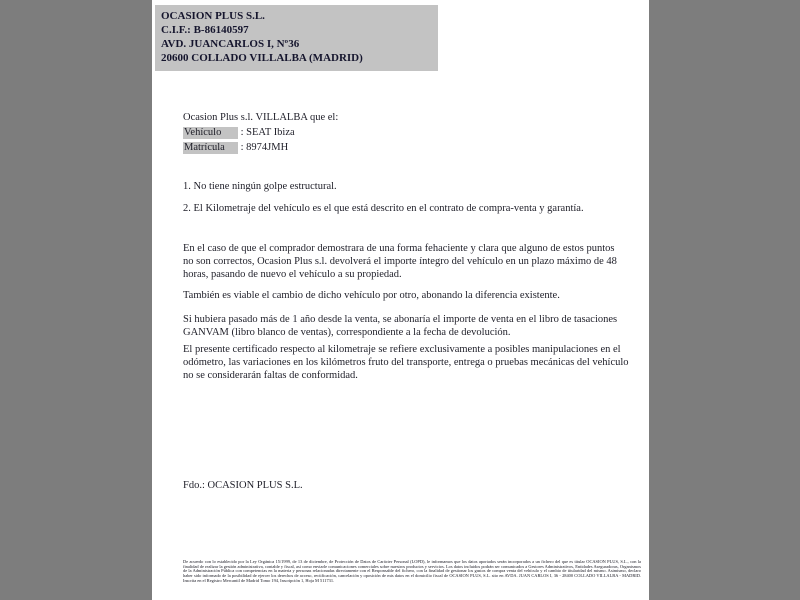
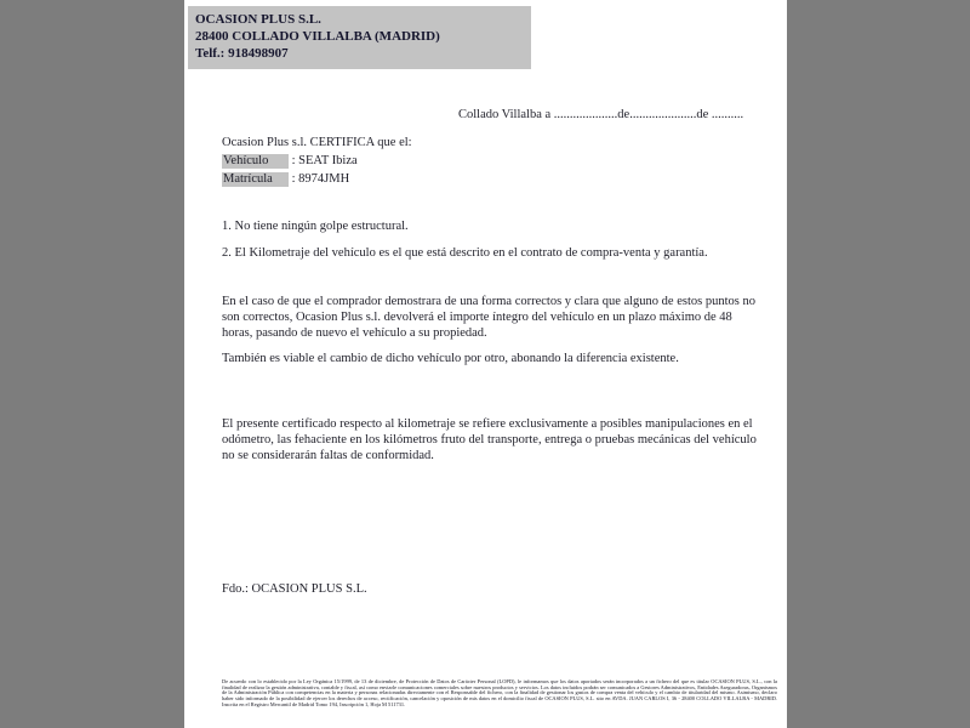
  OCASION PLUS S.L.
- C.I.F.: B-86140597
- AVD. JUANCARLOS I, Nº36
- 20600 COLLADO VILLALBA (MADRID)
+ 28400 COLLADO VILLALBA (MADRID)
+ Telf.: 918498907
+ Collado Villalba a ....................de.....................de ..........
- Ocasion Plus s.l. VILLALBA que el:
+ Ocasion Plus s.l. CERTIFICA que el:
  Vehículo : SEAT Ibiza
  Matrícula : 8974JMH
  1. No tiene ningún golpe estructural.
  2. El Kilometraje del vehículo es el que está descrito en el contrato de compra-venta y garantía.
- En el caso de que el comprador demostrara de una forma fehaciente y clara que alguno de estos puntos no son correctos, Ocasion Plus s.l. devolverá el importe íntegro del vehículo en un plazo máximo de 48 horas, pasando de nuevo el vehículo a su propiedad.
+ En el caso de que el comprador demostrara de una forma correctos y clara que alguno de estos puntos no son correctos, Ocasion Plus s.l. devolverá el importe íntegro del vehículo en un plazo máximo de 48 horas, pasando de nuevo el vehículo a su propiedad.
  También es viable el cambio de dicho vehículo por otro, abonando la diferencia existente.
- Si hubiera pasado más de 1 año desde la venta, se abonaría el importe de venta en el libro de tasaciones GANVAM (libro blanco de ventas), correspondiente a la fecha de devolución.
- El presente certificado respecto al kilometraje se refiere exclusivamente a posibles manipulaciones en el odómetro, las variaciones en los kilómetros fruto del transporte, entrega o pruebas mecánicas del vehículo no se considerarán faltas de conformidad.
+ El presente certificado respecto al kilometraje se refiere exclusivamente a posibles manipulaciones en el odómetro, las fehaciente en los kilómetros fruto del transporte, entrega o pruebas mecánicas del vehículo no se considerarán faltas de conformidad.
  Fdo.: OCASION PLUS S.L.
